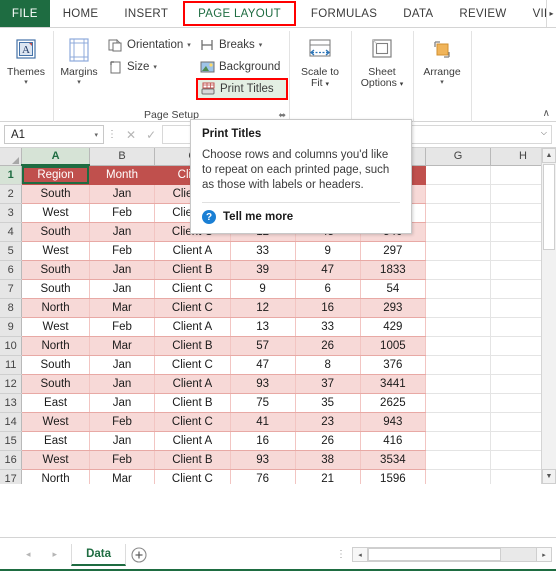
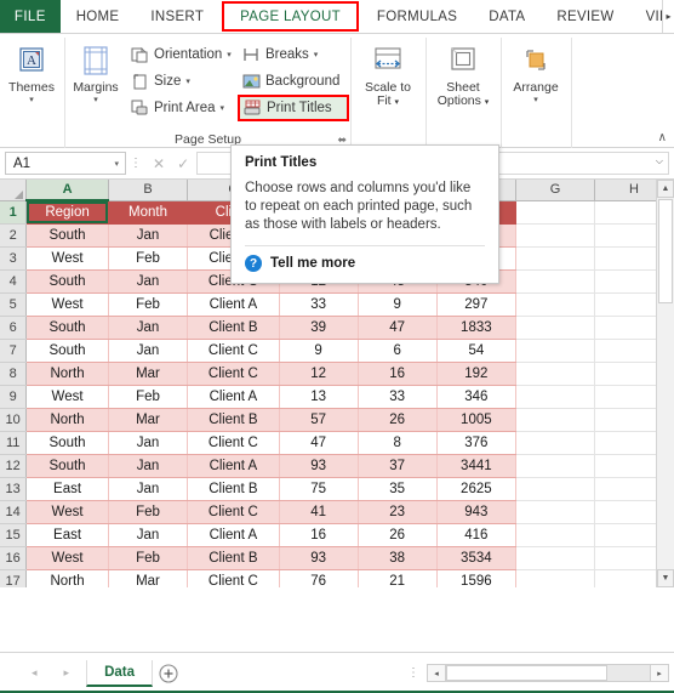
  FILE
  HOME
  INSERT
  PAGE LAYOUT
  FORMULAS
  DATA
  REVIEW
  ▸
  A
  Themes
  Margins
  Orientation
  Size
+ Print Area
  Breaks
  Background
  Print Titles
  Page Setup
  ⬌
  Scale to
  Fit
  Sheet
  Options
  Arrange
  ∧
  A1
  ⋮
  ✕
  ✓
  ⌵
  1	Region	Month	Cl
  2	South	Jan	Cli
  5	West	Feb	Client A	33	9	297
  6	South	Jan	Client B	39	47	1833
  7	South	Jan	Client C	9	6	54
- 8	North	Mar	Client C	12	16	293
+ 8	North	Mar	Client C	12	16	192
- 9	West	Feb	Client A	13	33	429
+ 9	West	Feb	Client A	13	33	346
  10	North	Mar	Client B	57	26	1005
  11	South	Jan	Client C	47	8	376
  12	South	Jan	Client A	93	37	3441
  13	East	Jan	Client B	75	35	2625
  14	West	Feb	Client C	41	23	943
  15	East	Jan	Client A	16	26	416
  16	West	Feb	Client B	93	38	3534
  17	North	Mar	Client C	76	21	1596
  Print Titles
  Choose rows and columns you'd like to repeat on each printed page, such as those with labels or headers.
  ?
  Tell me more
  ◂
  ▸
  Data
  ⋮
